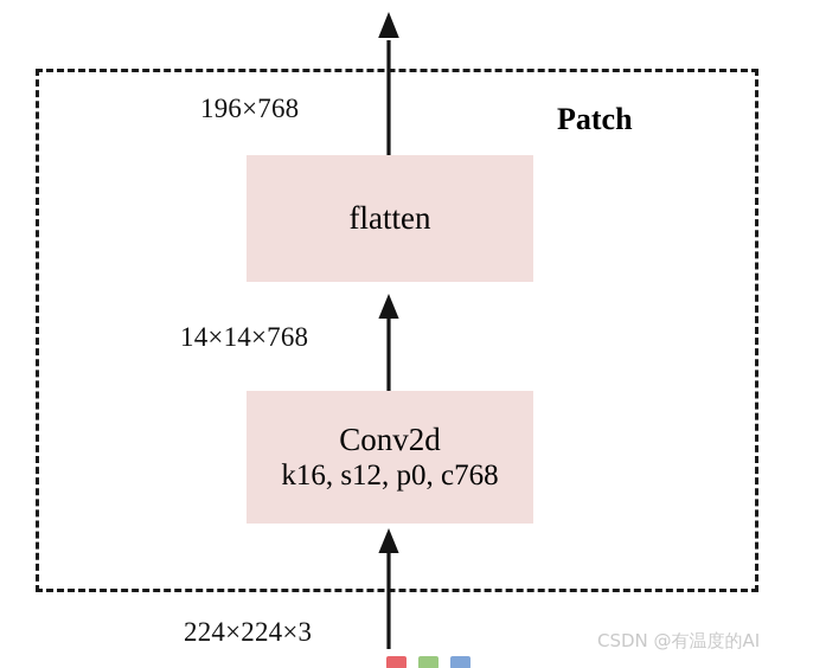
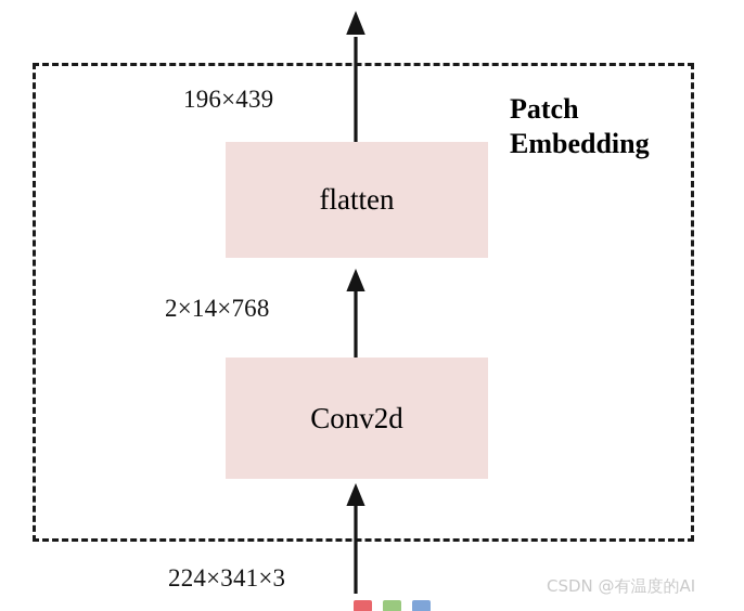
  Patch
+ Embedding
- 196×768
+ 196×439
  flatten
- 14×14×768
+ 2×14×768
  Conv2d
- k16, s12, p0, c768
- 224×224×3
+ 224×341×3
  CSDN @有温度的AI
